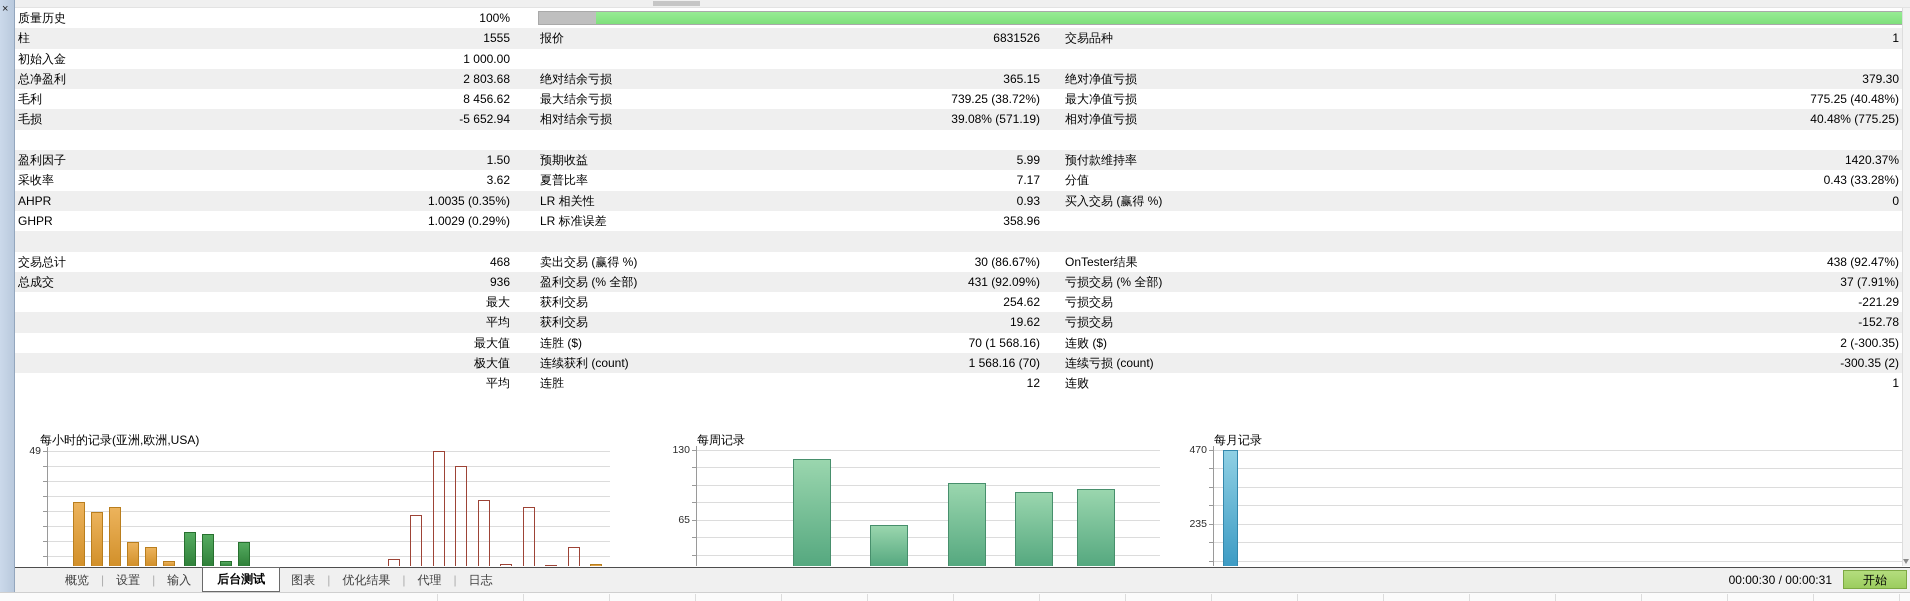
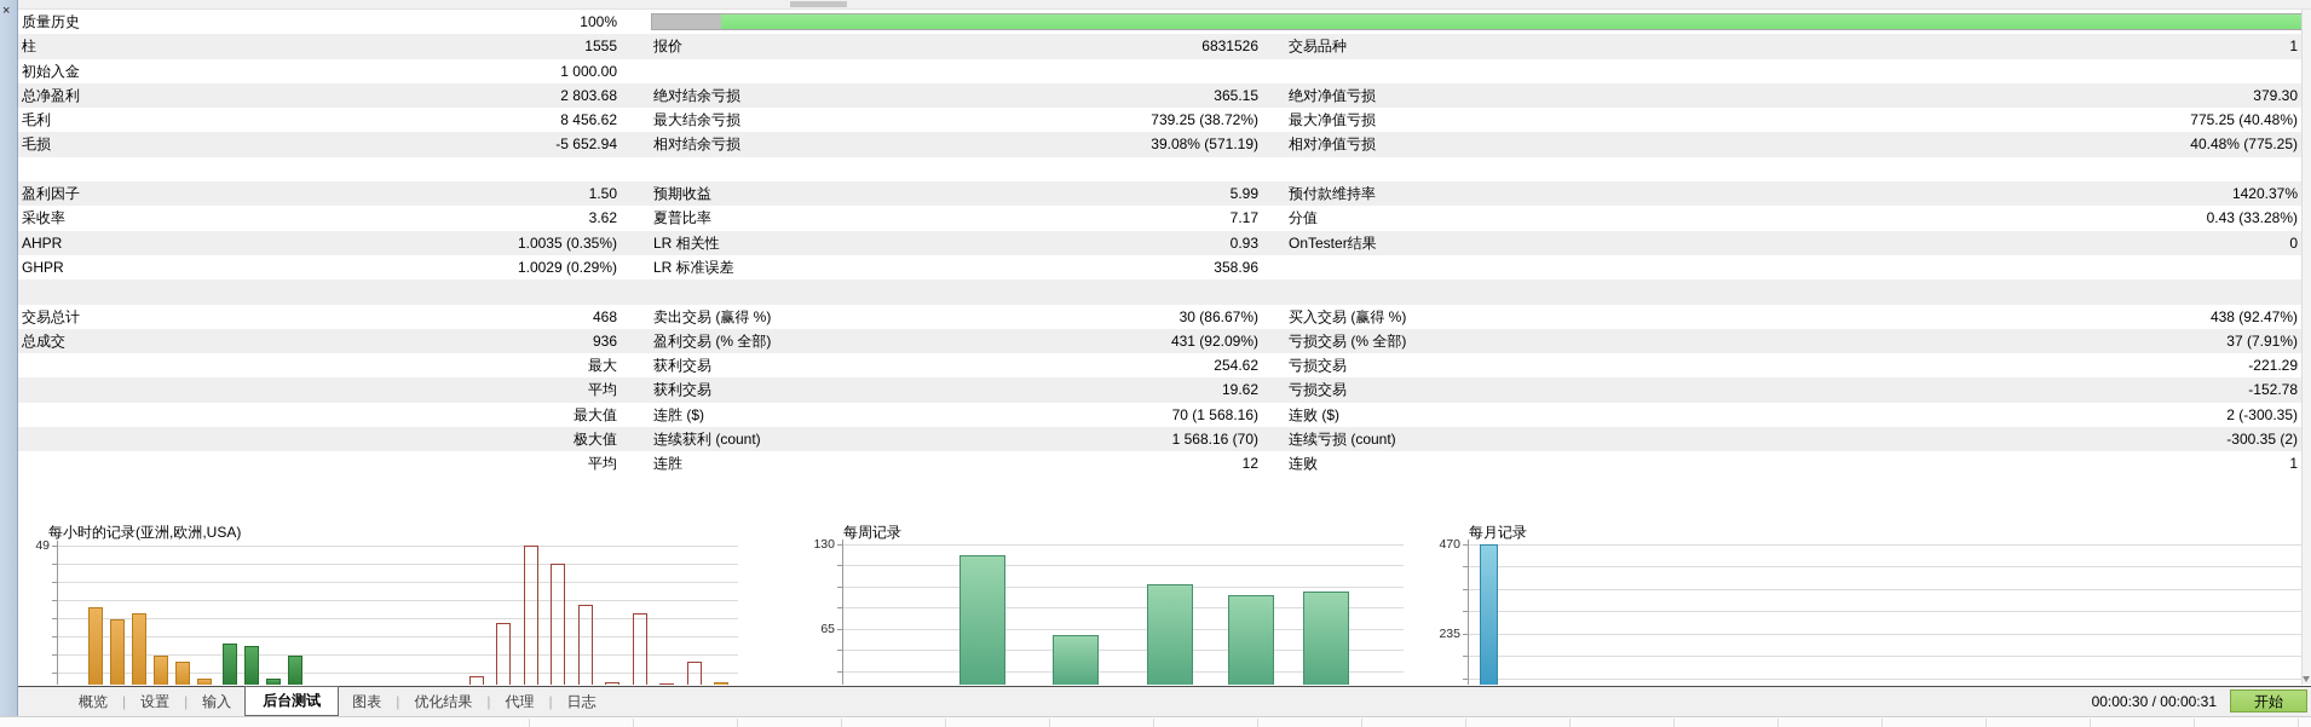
  ×
  质量历史
  100%
  柱
  1555
  报价
  6831526
  交易品种
  1
  初始入金
  1 000.00
  总净盈利
  2 803.68
  绝对结余亏损
  365.15
  绝对净值亏损
  379.30
  毛利
  8 456.62
  最大结余亏损
  739.25 (38.72%)
  最大净值亏损
  775.25 (40.48%)
  毛损
  -5 652.94
  相对结余亏损
  39.08% (571.19)
  相对净值亏损
  40.48% (775.25)
  盈利因子
  1.50
  预期收益
  5.99
  预付款维持率
  1420.37%
  采收率
  3.62
  夏普比率
  7.17
  分值
  0.43 (33.28%)
  AHPR
  1.0035 (0.35%)
  LR 相关性
  0.93
- 买入交易 (赢得 %)
+ OnTester结果
  0
  GHPR
  1.0029 (0.29%)
  LR 标准误差
  358.96
  交易总计
  468
  卖出交易 (赢得 %)
  30 (86.67%)
- OnTester结果
+ 买入交易 (赢得 %)
  438 (92.47%)
  总成交
  936
  盈利交易 (% 全部)
  431 (92.09%)
  亏损交易 (% 全部)
  37 (7.91%)
  最大
  获利交易
  254.62
  亏损交易
  -221.29
  平均
  获利交易
  19.62
  亏损交易
  -152.78
  最大值
  连胜 ($)
  70 (1 568.16)
  连败 ($)
  2 (-300.35)
  极大值
  连续获利 (count)
  1 568.16 (70)
  连续亏损 (count)
  -300.35 (2)
  平均
  连胜
  12
  连败
  1
  每小时的记录(亚洲,欧洲,USA)
  49
  每周记录
  130
  65
  每月记录
  470
  235
  概览
  |
  设置
  |
  输入
  后台测试
  图表
  |
  优化结果
  |
  代理
  |
  日志
  00:00:30 / 00:00:31
  开始
